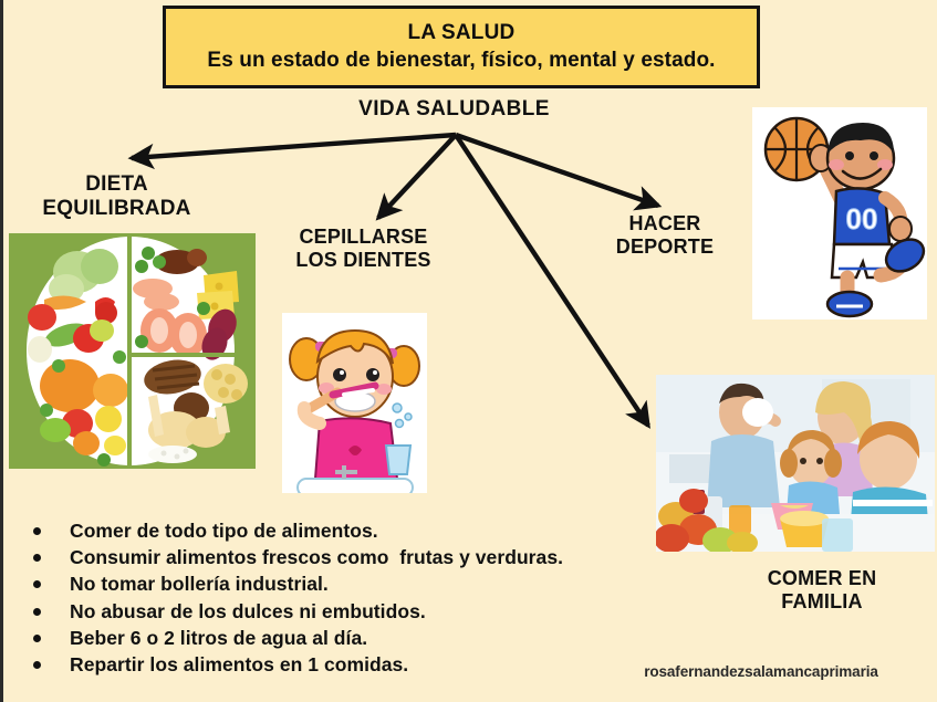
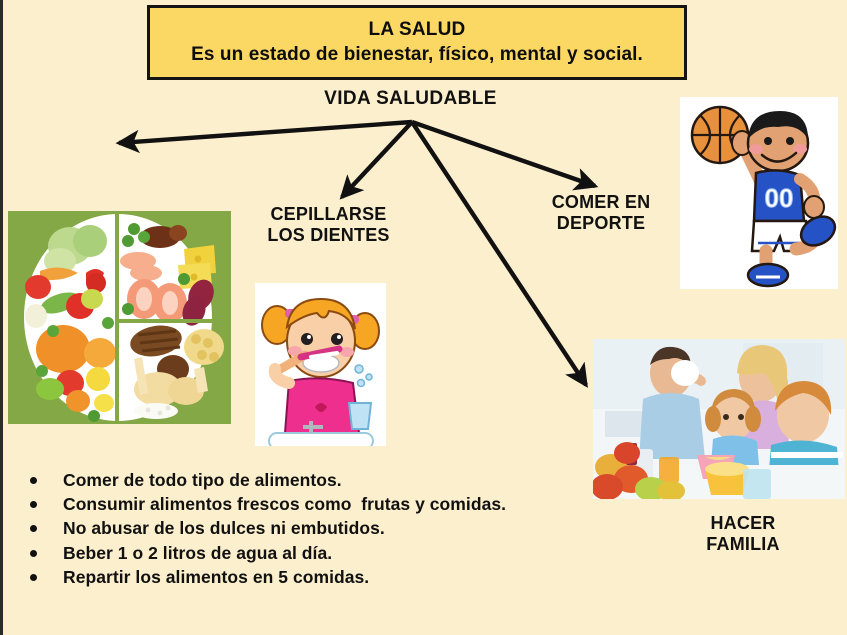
  LA SALUD
- Es un estado de bienestar, físico, mental y estado.
+ Es un estado de bienestar, físico, mental y social.
  VIDA SALUDABLE
- DIETA
- EQUILIBRADA
  CEPILLARSE
  LOS DIENTES
- HACER
+ COMER EN
  DEPORTE
- COMER EN
+ HACER
  FAMILIA
  00
  Comer de todo tipo de alimentos.
- Consumir alimentos frescos como frutas y verduras.
+ Consumir alimentos frescos como frutas y comidas.
- No tomar bollería industrial.
  No abusar de los dulces ni embutidos.
- Beber 6 o 2 litros de agua al día.
+ Beber 1 o 2 litros de agua al día.
- Repartir los alimentos en 1 comidas.
+ Repartir los alimentos en 5 comidas.
- rosafernandezsalamancaprimaria
